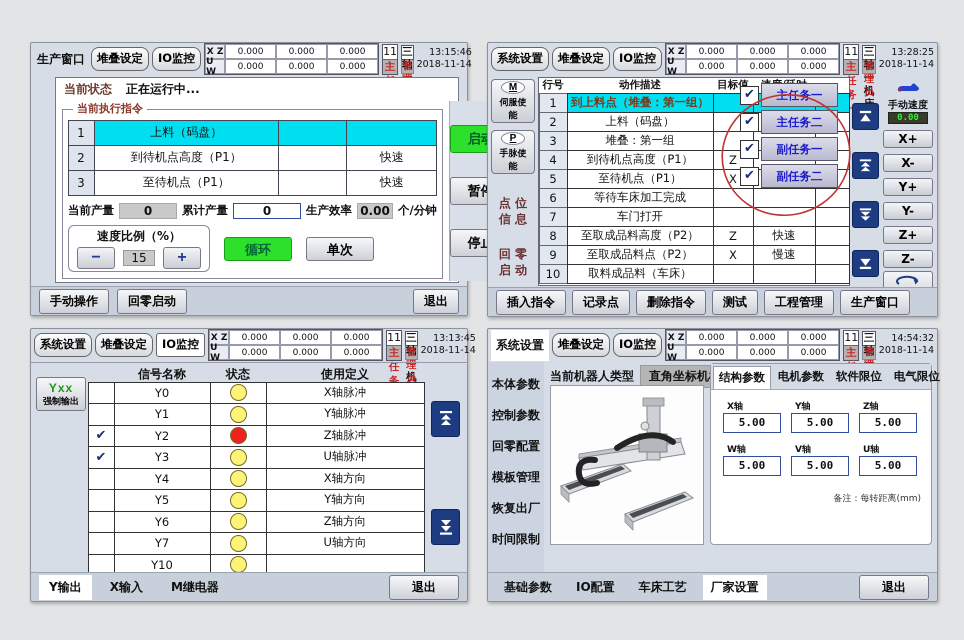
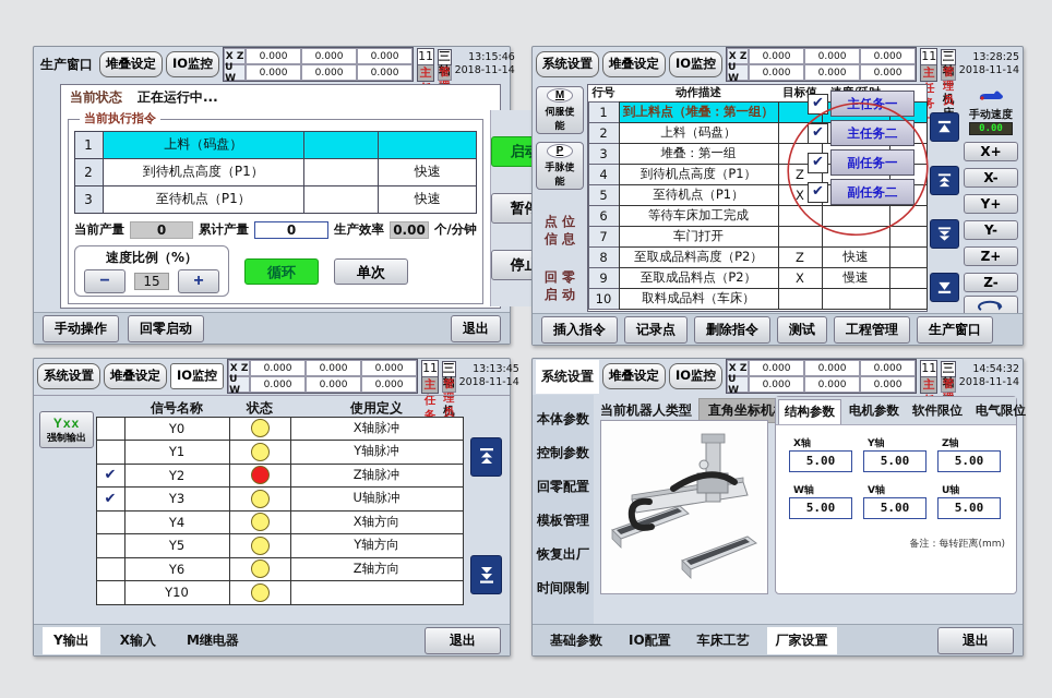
  生产窗口
  堆叠设定
  IO监控
  X Z
  0.000
  0.000
  0.000
  U W
  0.000
  0.000
  0.000
  11
  13:15:46
  2018-11-14
  当前状态
  正在运行中...
  当前执行指令
  1
  上料（码盘）
  2
  到待机点高度（P1）
  快速
  3
  至待机点（P1）
  快速
  当前产量
  0
  累计产量
  0
  生产效率
  0.00
  个/分钟
  速度比例（%）
  −
  15
  +
  循环
  单次
  手动操作
  回零启动
  退出
  系统设置
  堆叠设定
  IO监控
  X Z
  0.000
  0.000
  0.000
  U W
  0.000
  0.000
  0.000
  11
  主任务
  管理员
  13:28:25
  2018-11-14
  M
  伺服使能
  P
  手脉使能
  点 位
  信 息
  回 零
  启 动
  行号
  动作描述
  目标值
  1
  到上料点（堆叠：第一组）
  2
  上料（码盘）
  3
  堆叠：第一组
  4
  到待机点高度（P1）
  Z
  5
  至待机点（P1）
  X
  6
  等待车床加工完成
  7
  车门打开
  8
  至取成品料高度（P2）
  Z
  快速
  9
  至取成品料点（P2）
  X
  慢速
  10
  取料成品料（车床）
  ✔
  ✔
  主任务二
  ✔
  副任务一
  ✔
  副任务二
  手动速度
  0.00
  X+
  X-
  Y+
  Y-
  Z+
  Z-
  插入指令
  记录点
  删除指令
  测试
  工程管理
  生产窗口
  系统设置
  堆叠设定
  IO监控
  X Z
  0.000
  0.000
  0.000
  U W
  0.000
  0.000
  0.000
  11
  主任务
  管理员
  13:13:45
  2018-11-14
  信号名称
  状态
  使用定义
  Yxx
  强制输出
  Y0
  X轴脉冲
  Y1
  Y轴脉冲
  ✔
  Y2
  Z轴脉冲
  ✔
  Y3
  U轴脉冲
  Y4
  X轴方向
  Y5
  Y轴方向
  Y6
  Z轴方向
- Y7
- U轴方向
  Y10
  Y输出
  X输入
  M继电器
  退出
  系统设置
  堆叠设定
  IO监控
  X Z
  0.000
  0.000
  0.000
  U W
  0.000
  0.000
  0.000
  11
  14:54:32
  2018-11-14
  本体参数
  控制参数
  回零配置
  模板管理
  恢复出厂
  时间限制
  当前机器人类型
  直角坐标机
  结构参数
  电机参数
  软件限位
  电气限位
  X轴
  5.00
  Y轴
  5.00
  Z轴
  5.00
  W轴
  5.00
  V轴
  5.00
  U轴
  5.00
  备注：每转距离(mm)
  基础参数
  IO配置
  车床工艺
  厂家设置
  退出
